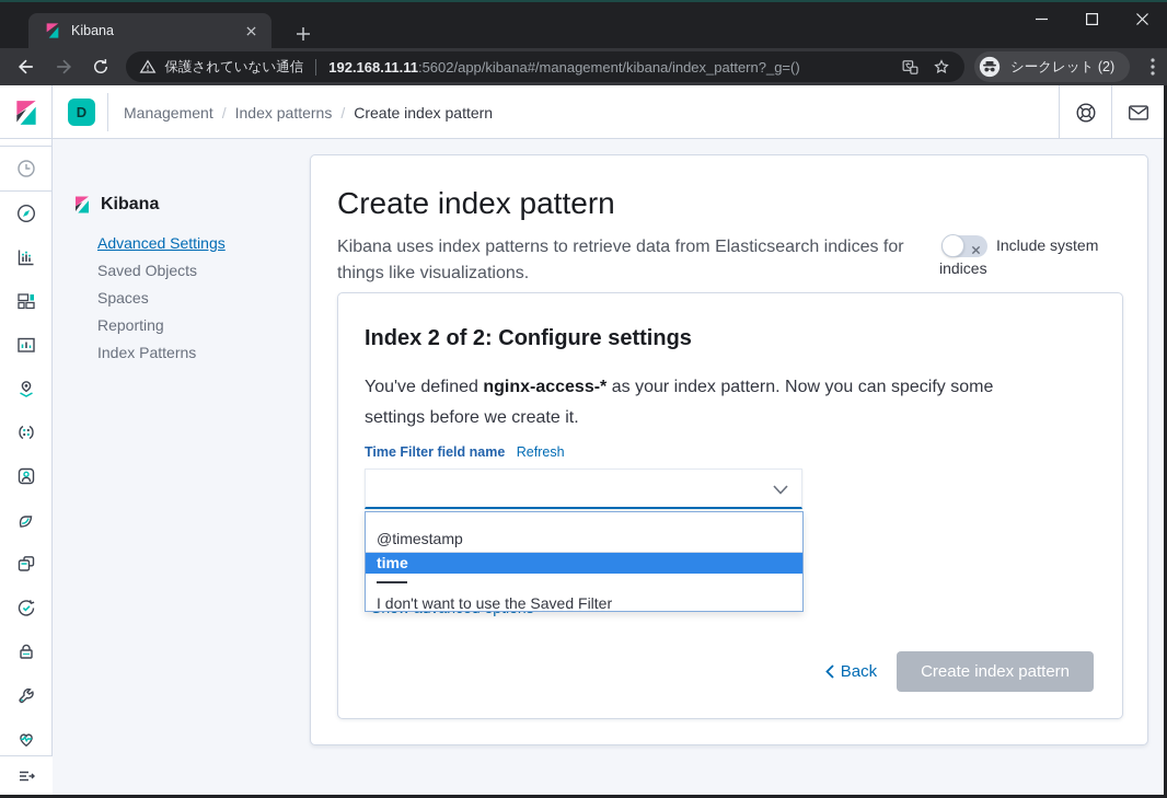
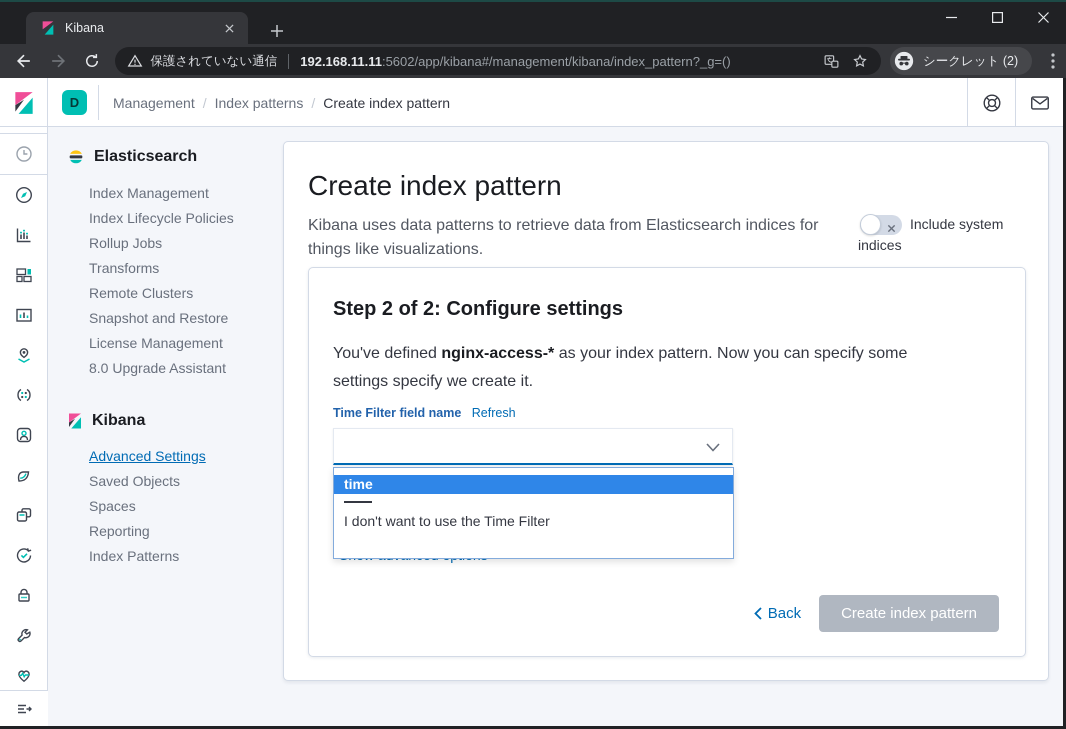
  Kibana
  保護されていない通信
  192.168.11.11:5602/app/kibana#/management/kibana/index_pattern?_g=()
  シークレット (2)
  D
  Management
  /
  Index patterns
  /
  Create index pattern
+ Elasticsearch
+ Index Management
+ Index Lifecycle Policies
+ Rollup Jobs
+ Transforms
+ Remote Clusters
+ Snapshot and Restore
+ License Management
+ 8.0 Upgrade Assistant
  Kibana
  Advanced Settings
  Saved Objects
  Spaces
  Reporting
  Index Patterns
  Create index pattern
- Kibana uses index patterns to retrieve data from Elasticsearch indices for things like visualizations.
+ Kibana uses data patterns to retrieve data from Elasticsearch indices for things like visualizations.
  Include system indices
- Index 2 of 2: Configure settings
+ Step 2 of 2: Configure settings
- You've defined nginx-access-* as your index pattern. Now you can specify some settings before we create it.
+ You've defined nginx-access-* as your index pattern. Now you can specify some settings specify we create it.
  Time Filter field name Refresh
- @timestamp
  time
- I don't want to use the Saved Filter
+ I don't want to use the Time Filter
  Back
  Create index pattern
